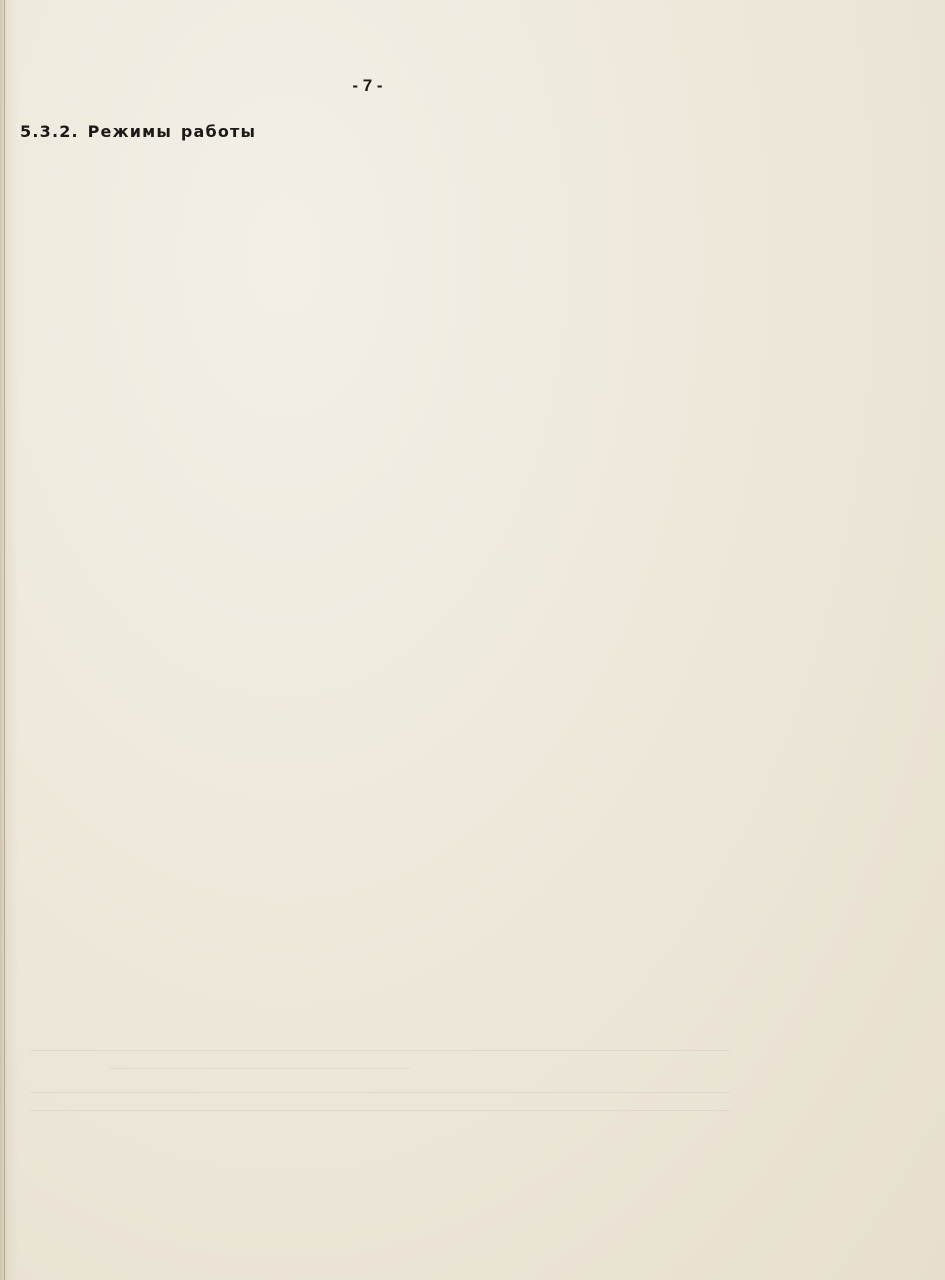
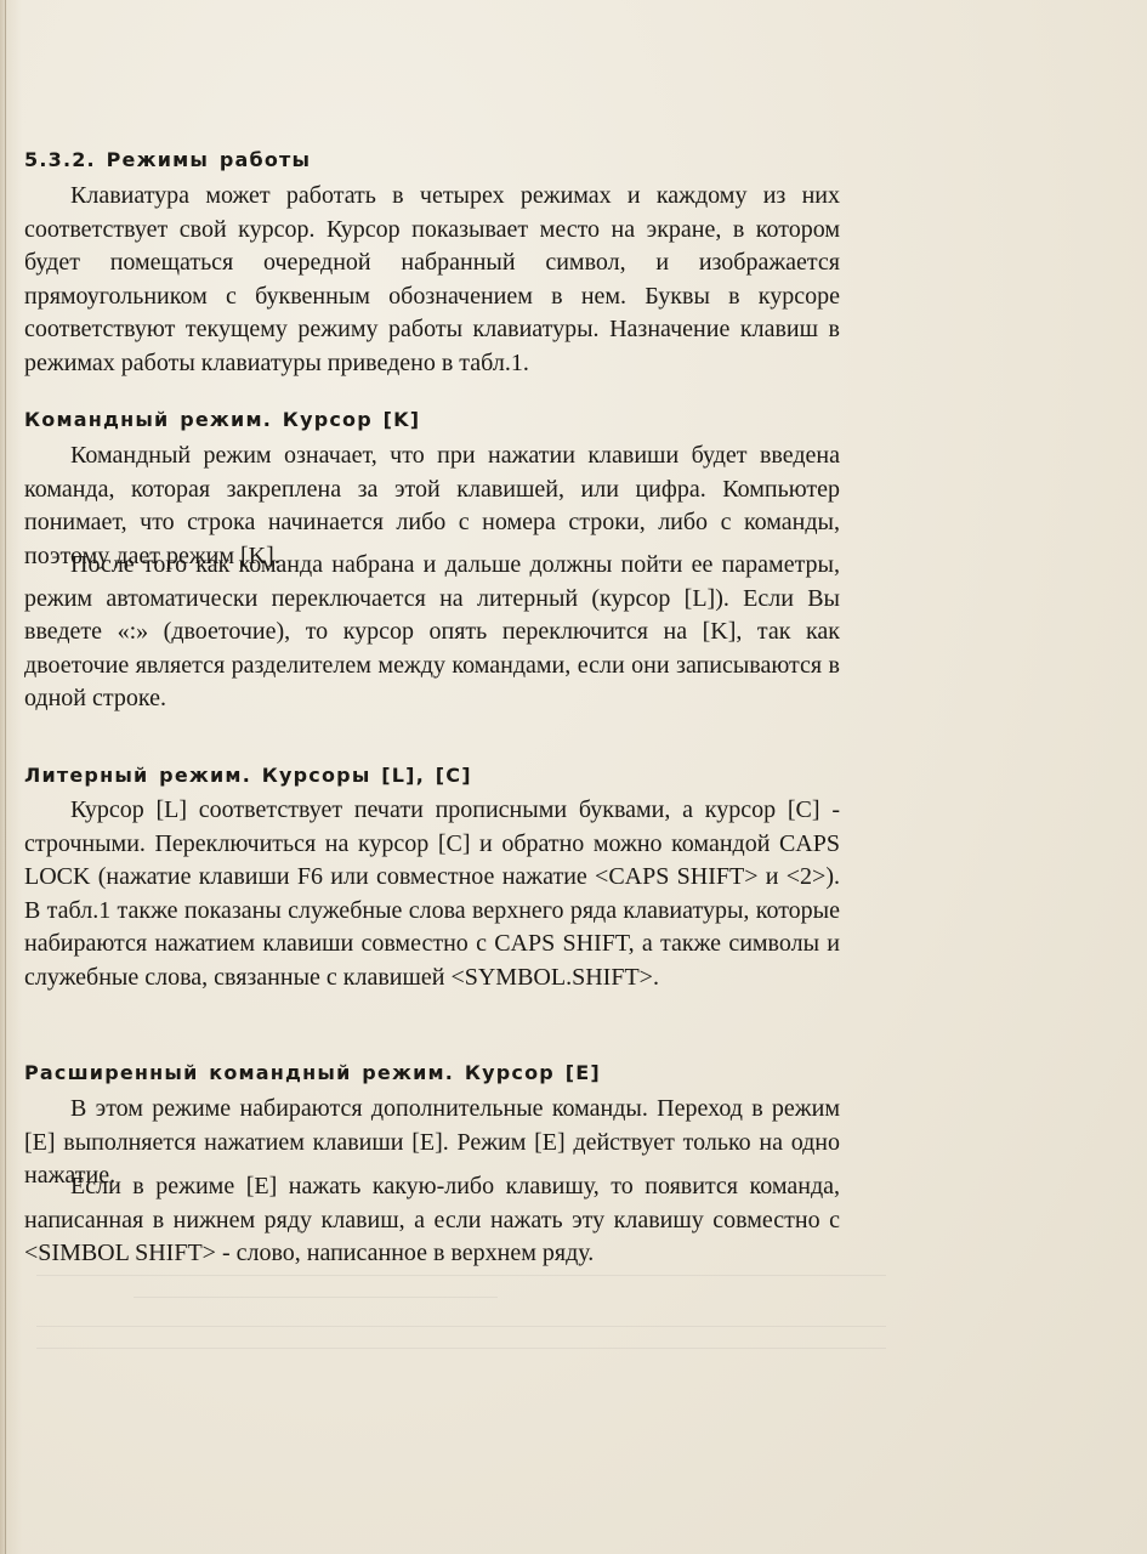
- - 7 -
  5.3.2. Режимы работы
+ Клавиатура может работать в четырех режимах и каждому из них соответствует свой курсор. Курсор показывает место на экране, в котором будет помещаться очередной набранный символ, и изображается прямоугольником с буквенным обозначением в нем. Буквы в курсоре соответствуют текущему режиму работы клавиатуры. Назначение клавиш в режимах работы клавиатуры приведено в табл.1.
+ Командный режим. Курсор [K]
+ Командный режим означает, что при нажатии клавиши будет введена команда, которая закреплена за этой клавишей, или цифра. Компьютер понимает, что строка начинается либо с номера строки, либо с команды, поэтому дает режим [K].
+ После того как команда набрана и дальше должны пойти ее параметры, режим автоматически переключается на литерный (курсор [L]). Если Вы введете «:» (двоеточие), то курсор опять переключится на [K], так как двоеточие является разделителем между командами, если они записываются в одной строке.
+ Литерный режим. Курсоры [L], [C]
+ Курсор [L] соответствует печати прописными буквами, а курсор [C] - строчными. Переключиться на курсор [C] и обратно можно командой CAPS LOCK (нажатие клавиши F6 или совместное нажатие <CAPS SHIFT> и <2>). В табл.1 также показаны служебные слова верхнего ряда клавиатуры, которые набираются нажатием клавиши совместно с CAPS SHIFT, а также символы и служебные слова, связанные с клавишей <SYMBOL.SHIFT>.
+ Расширенный командный режим. Курсор [E]
+ В этом режиме набираются дополнительные команды. Переход в режим [E] выполняется нажатием клавиши [E]. Режим [E] действует только на одно нажатие.
+ Если в режиме [E] нажать какую-либо клавишу, то появится команда, написанная в нижнем ряду клавиш, а если нажать эту клавишу совместно с <SIMBOL SHIFT> - слово, написанное в верхнем ряду.
